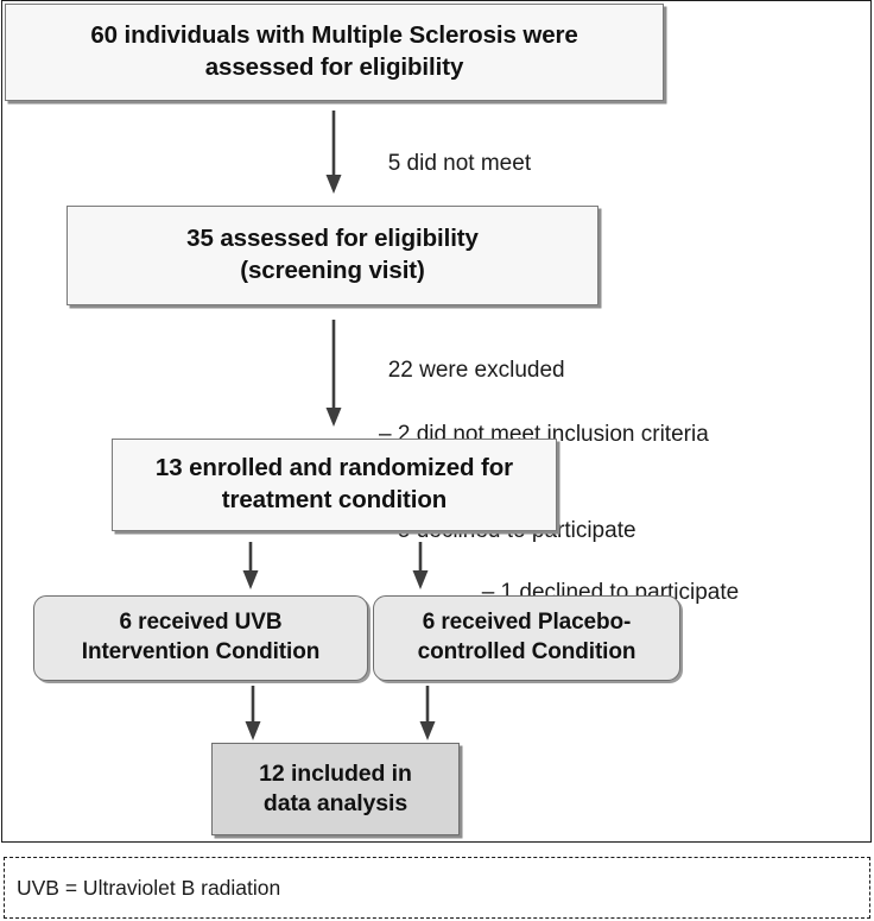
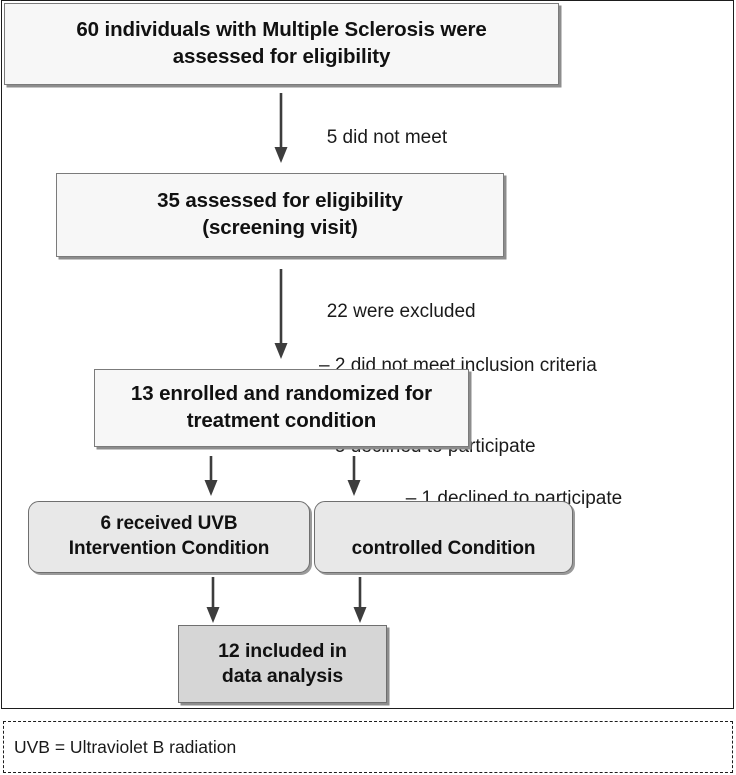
  60 individuals with Multiple Sclerosis were
  assessed for eligibility
  5 did not meet
  35 assessed for eligibility
  (screening visit)
  22 were excluded
  – 2 did not meet inclusion criteria
  13 enrolled and randomized for
  treatment condition
  – 1 declined to participate
  6 received UVB
  Intervention Condition
- 6 received Placebo-
  controlled Condition
  12 included in
  data analysis
  UVB = Ultraviolet B radiation
